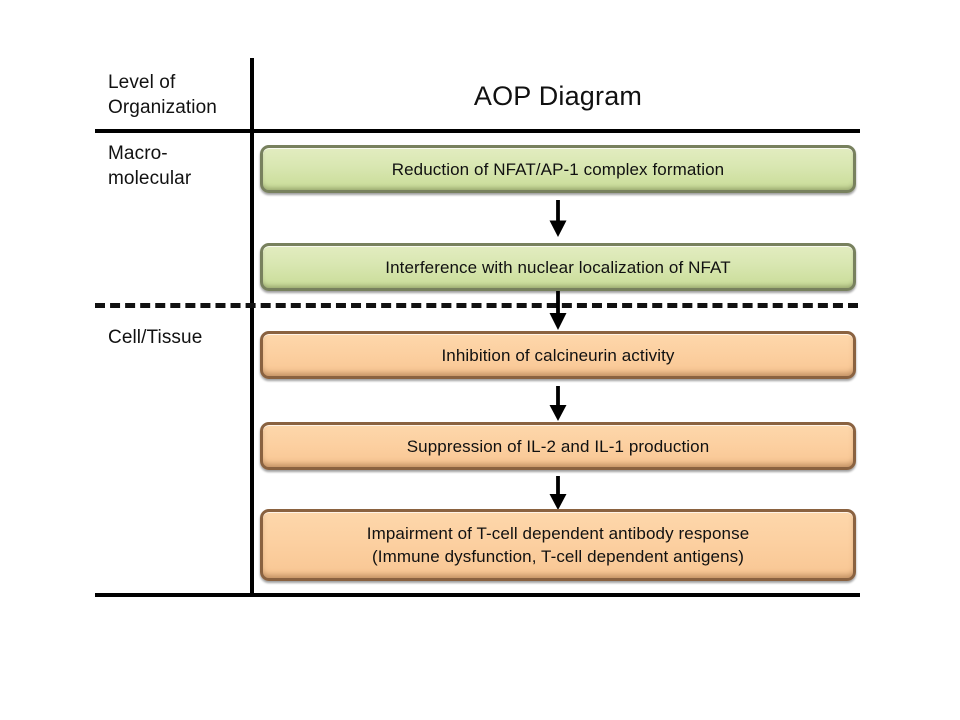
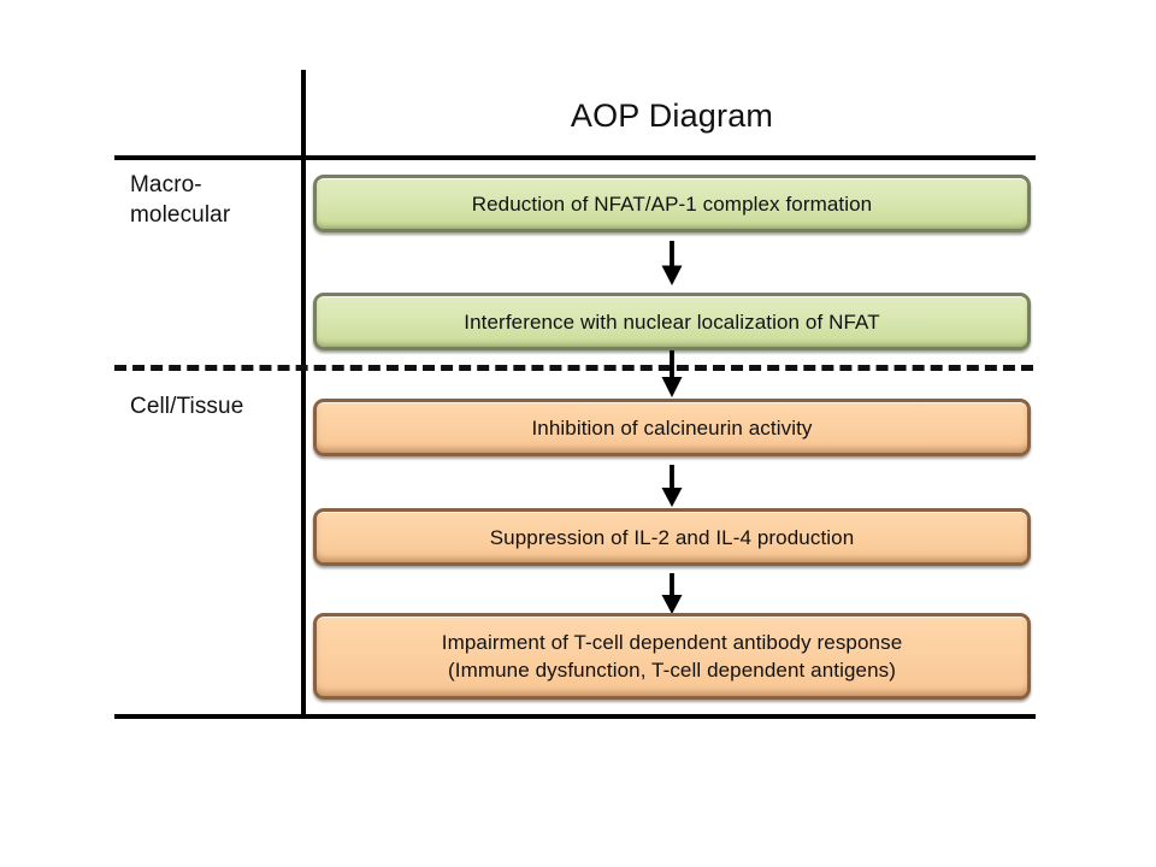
- Level of
- Organization
  AOP Diagram
  Macro-
  molecular
  Reduction of NFAT/AP-1 complex formation
  Interference with nuclear localization of NFAT
  Cell/Tissue
  Inhibition of calcineurin activity
- Suppression of IL-2 and IL-1 production
+ Suppression of IL-2 and IL-4 production
  Impairment of T-cell dependent antibody response
  (Immune dysfunction, T-cell dependent antigens)
